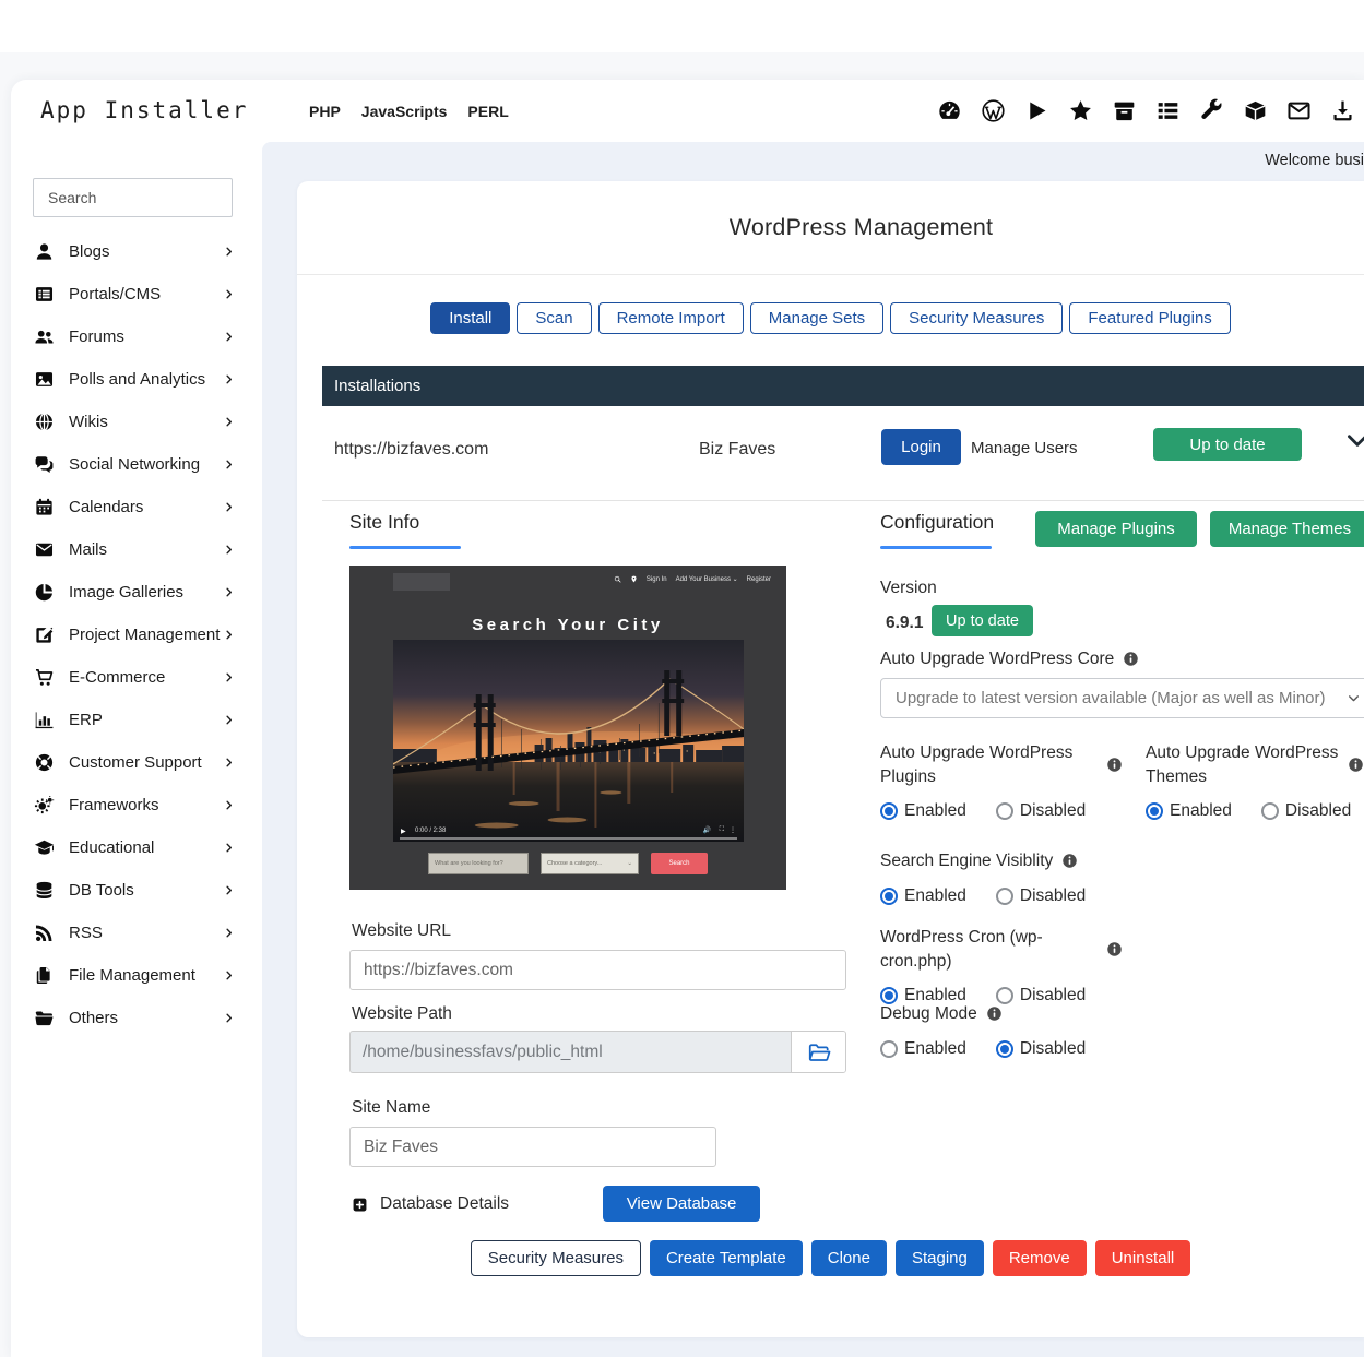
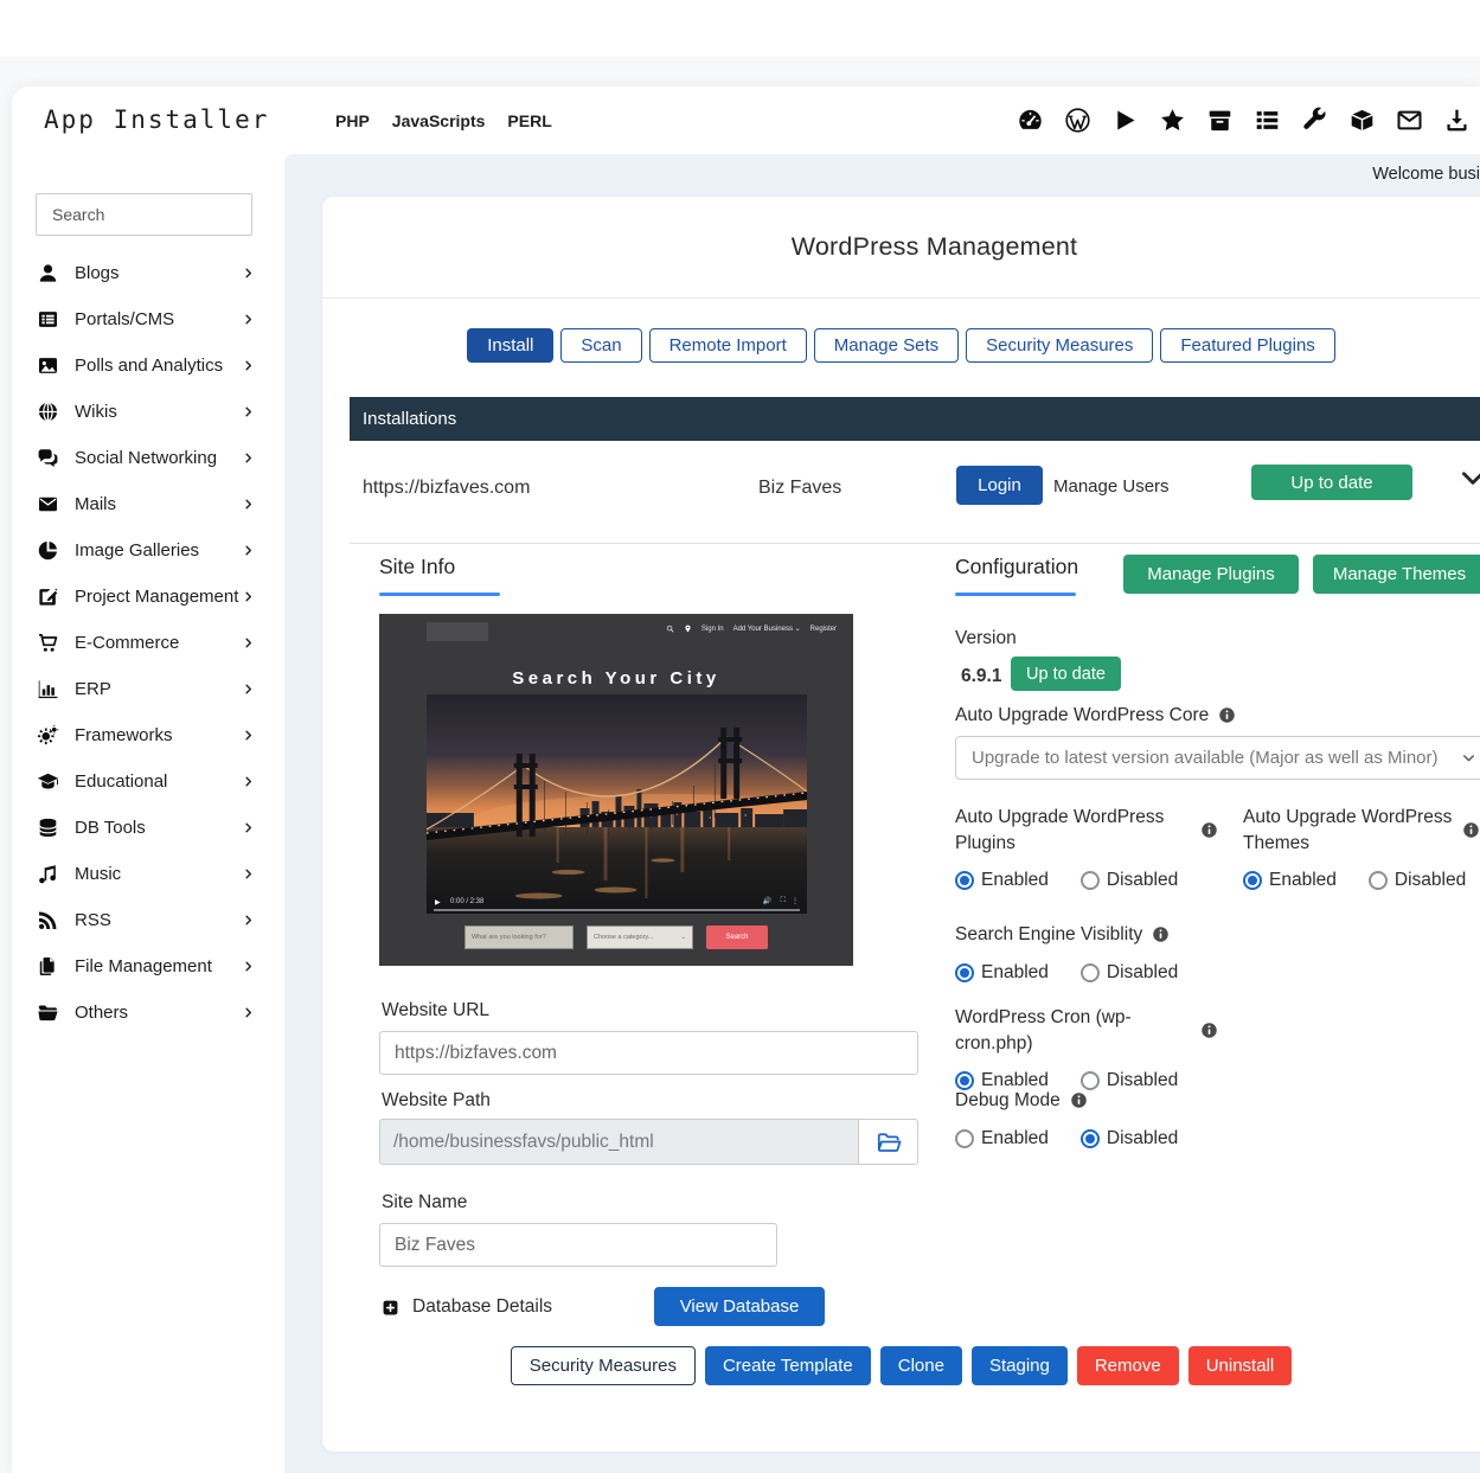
  App Installer
  PHP
  JavaScripts
  PERL
  Search
  Blogs
  Portals/CMS
- Forums
  Polls and Analytics
  Wikis
  Social Networking
- Calendars
  Mails
  Image Galleries
  Project Management
  E-Commerce
  ERP
- Customer Support
  Frameworks
  Educational
  DB Tools
+ Music
  RSS
  File Management
  Others
  Welcome busi
  WordPress Management
  Install
  Scan
  Remote Import
  Manage Sets
  Security Measures
  Featured Plugins
  Installations
  https://bizfaves.com
  Biz Faves
  Login
  Manage Users
  Up to date
  Site Info
  Search Your City
  Website URL
  https://bizfaves.com
  Website Path
  /home/businessfavs/public_html
  Site Name
  Biz Faves
  Database Details
  View Database
  Security Measures
  Create Template
  Clone
  Staging
  Remove
  Uninstall
  Configuration
  Manage Plugins
  Manage Themes
  Version
  6.9.1
  Up to date
  Auto Upgrade WordPress Core
  Upgrade to latest version available (Major as well as Minor)
  Auto Upgrade WordPress Plugins
  Enabled
  Disabled
  Auto Upgrade WordPress Themes
  Enabled
  Disabled
  Search Engine Visiblity
  Enabled
  Disabled
  WordPress Cron (wp-cron.php)
  Enabled
  Disabled
  Debug Mode
  Enabled
  Disabled
